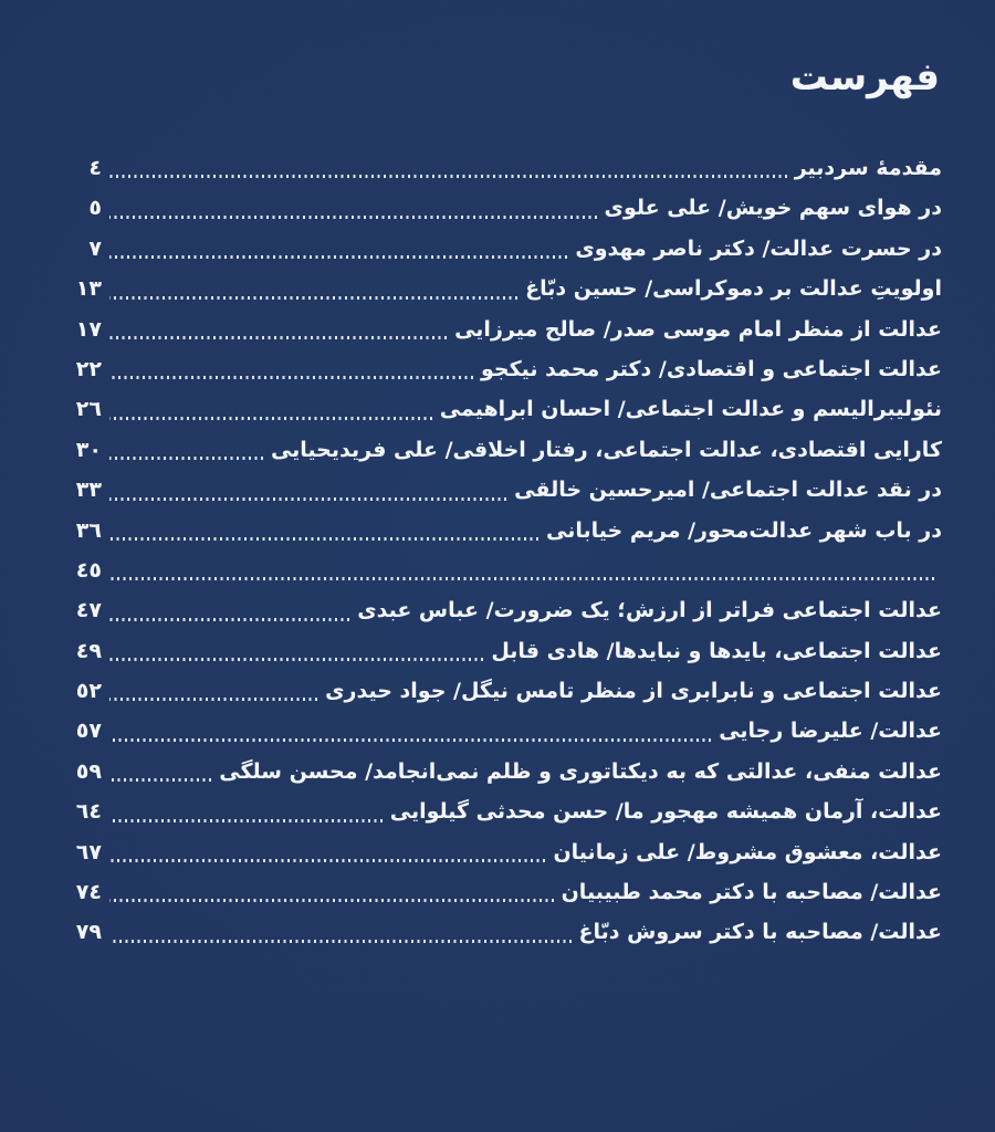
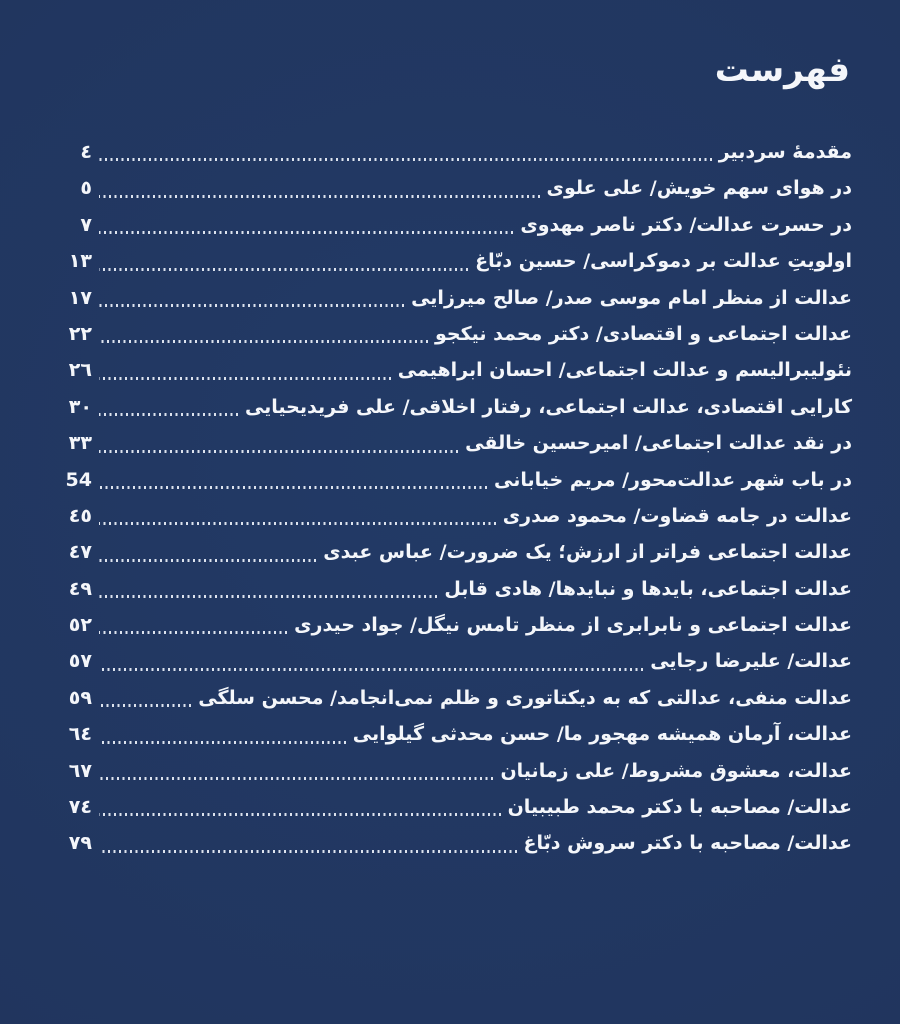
  فهرست
  مقدمهٔ سردبیر
  ٤
  در هوای سهم خویش/ علی علوی
  ٥
  در حسرت عدالت/ دکتر ناصر مهدوی
  ٧
  اولویتِ عدالت بر دموکراسی/ حسین دبّاغ
  ١٣
  عدالت از منظر امام موسی صدر/ صالح میرزایی
  ١٧
  عدالت اجتماعی و اقتصادی/ دکتر محمد نیکجو
  ٢٢
  نئولیبرالیسم و عدالت اجتماعی/ احسان ابراهیمی
  ٢٦
  کارایی اقتصادی، عدالت اجتماعی، رفتار اخلاقی/ علی فریدیحیایی
  ٣٠
  در نقد عدالت اجتماعی/ امیرحسین خالقی
  ٣٣
  در باب شهر عدالت‌محور/ مریم خیابانی
- ٣٦
+ 54
+ عدالت در جامه قضاوت/ محمود صدری
  ٤٥
  عدالت اجتماعی فراتر از ارزش؛ یک ضرورت/ عباس عبدی
  ٤٧
  عدالت اجتماعی، بایدها و نبایدها/ هادی قابل
  ٤٩
  عدالت اجتماعی و نابرابری از منظر تامس نیگل/ جواد حیدری
  ٥٢
  عدالت/ علیرضا رجایی
  ٥٧
  عدالت منفی، عدالتی که به دیکتاتوری و ظلم نمی‌انجامد/ محسن سلگی
  ٥٩
  عدالت، آرمان همیشه مهجور ما/ حسن محدثی گیلوایی
  ٦٤
  عدالت، معشوق مشروط/ علی زمانیان
  ٦٧
  عدالت/ مصاحبه با دکتر محمد طبیبیان
  ٧٤
  عدالت/ مصاحبه با دکتر سروش دبّاغ
  ٧٩
